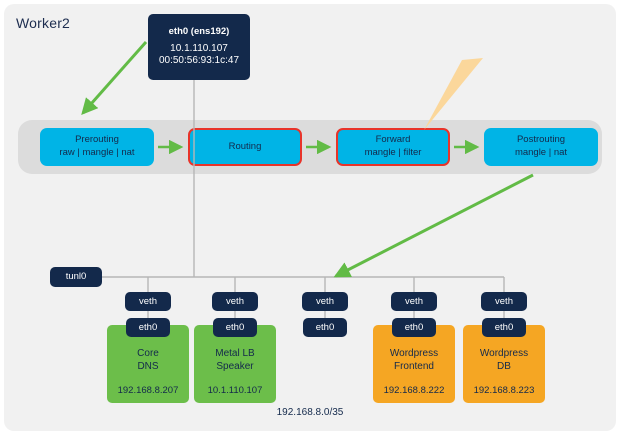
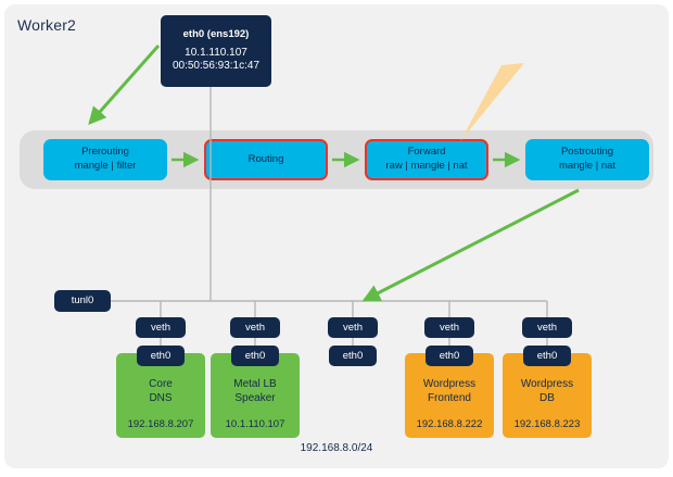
  Worker2
  eth0 (ens192)
  10.1.110.107
  00:50:56:93:1c:47
  Prerouting
- raw | mangle | nat
+ mangle | filter
  Routing
  Forward
- mangle | filter
+ raw | mangle | nat
  Postrouting
  mangle | nat
  tunl0
  veth
  veth
  veth
  veth
  veth
  Core
  DNS
  192.168.8.207
  Metal LB
  Speaker
  10.1.110.107
  Wordpress
  Frontend
  192.168.8.222
  Wordpress
  DB
  192.168.8.223
  eth0
  eth0
  eth0
  eth0
  eth0
- 192.168.8.0/35
+ 192.168.8.0/24
